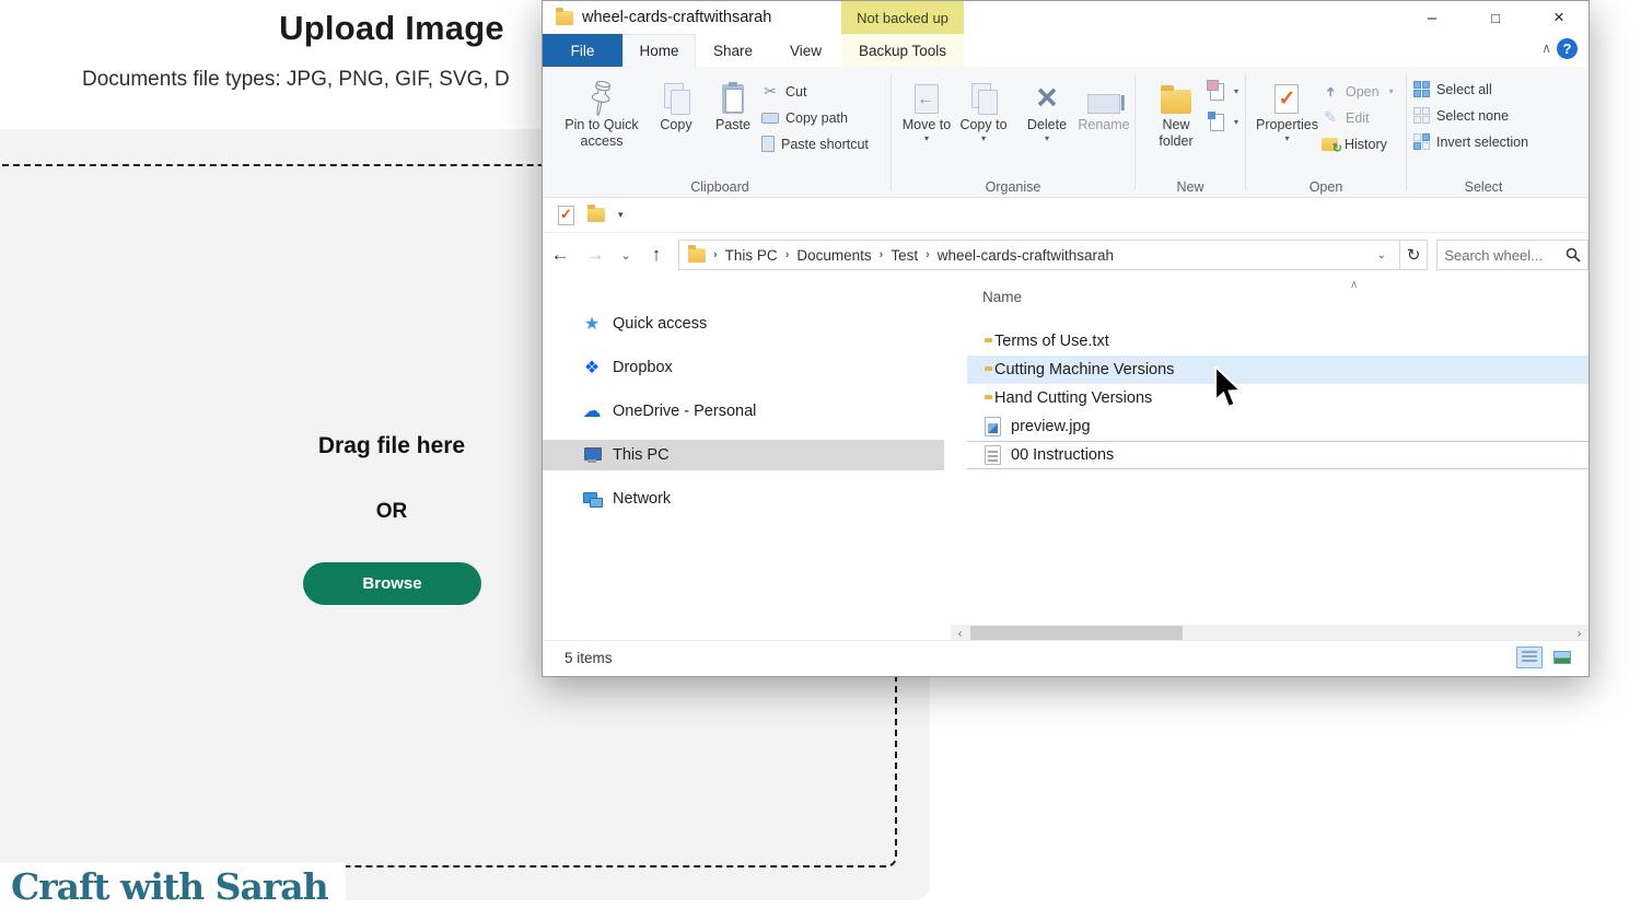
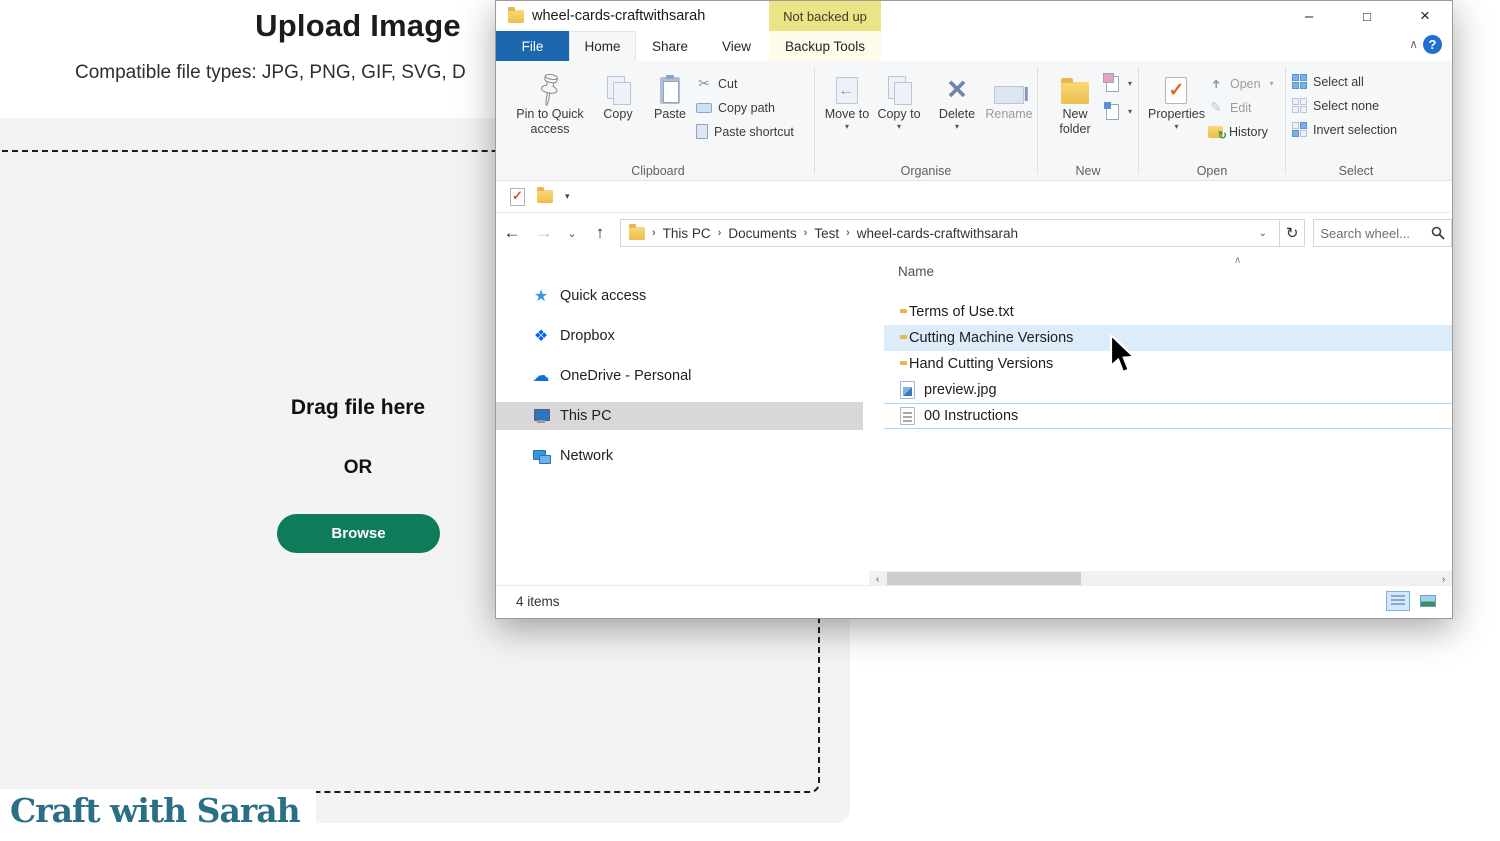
  Upload Image
- Documents file types: JPG, PNG, GIF, SVG, D
+ Compatible file types: JPG, PNG, GIF, SVG, D
  Drag file here
  OR
  Browse
  Craft with Sarah
  wheel-cards-craftwithsarah
  Not backed up
  –
  □
  ×
  File
  Home
  Share
  View
  Backup Tools
  ∧
  ?
  Pin to Quick access
  Copy
  Paste
  Cut
  Copy path
  Paste shortcut
  Clipboard
  Move to
  Copy to
  Delete
  Rename
  Organise
  New folder
  New
  Properties
  Open
  Edit
  History
  Open
  Select all
  Select none
  Invert selection
  Select
  ▾
  ←
  →
  ⌄
  ↑
  This PC
  Documents
  Test
  wheel-cards-craftwithsarah
  ⌄
  ↻
  Search wheel...
  Quick access
  Dropbox
  OneDrive - Personal
  This PC
  Network
  ∧
  Name
  Terms of Use.txt
  Cutting Machine Versions
  Hand Cutting Versions
  preview.jpg
  00 Instructions
  ‹
  ›
- 5 items
+ 4 items
